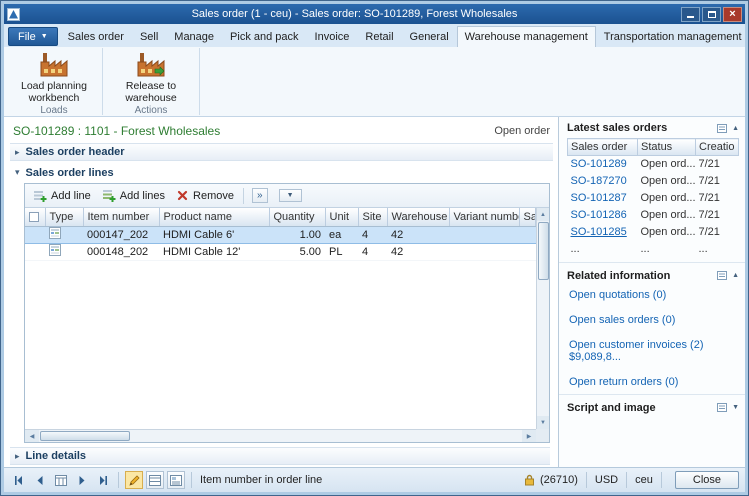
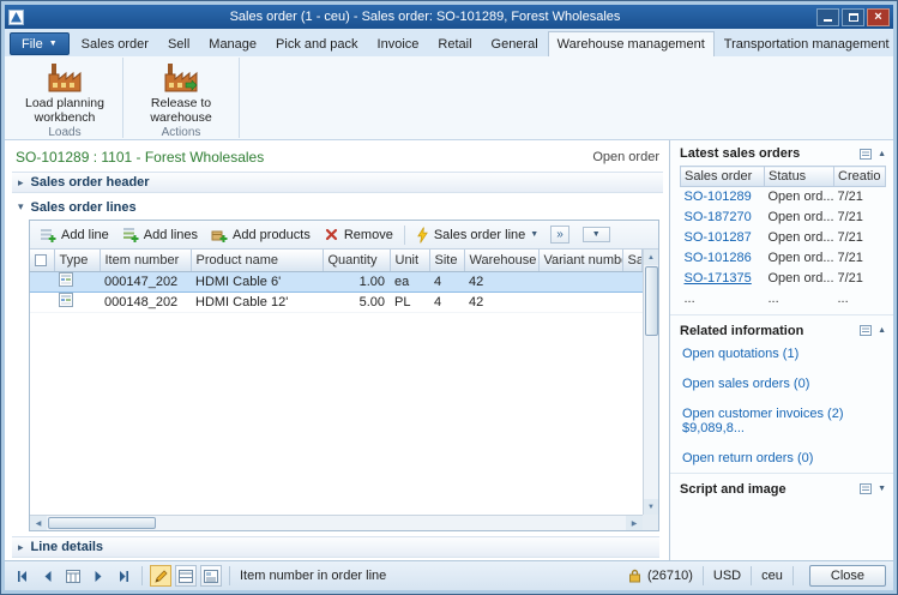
  Sales order (1 - ceu) - Sales order: SO-101289, Forest Wholesales
  ×
  File
  Sales order
  Sell
  Manage
  Pick and pack
  Invoice
  Retail
  General
  Warehouse management
  Transportation management
  Load planning workbench
  Loads
  Release to warehouse
  Actions
  SO-101289 : 1101 - Forest Wholesales
  Open order
  ▸
  Sales order header
  ▾
  Sales order lines
  Add line
  Add lines
+ Add products
  Remove
+ Sales order line
  »
  	Type	Item number	Product name	Quantity	Unit	Site	Warehouse	Variant numb	Sa
  		000147_202	HDMI Cable 6'	1.00	ea	4	42
  		000148_202	HDMI Cable 12'	5.00	PL	4	42
  ▸
  Line details
  Latest sales orders
  Sales order	Status	Creatio
  SO-101289	Open ord...	7/21
  SO-187270	Open ord...	7/21
  SO-101287	Open ord...	7/21
  SO-101286	Open ord...	7/21
- SO-101285	Open ord...	7/21
+ SO-171375	Open ord...	7/21
  ...	...	...
  Related information
- Open quotations (0)
+ Open quotations (1)
  Open sales orders (0)
  Open customer invoices (2) $9,089,8...
  Open return orders (0)
  Script and image
  Item number in order line
  (26710)
  USD
  ceu
  Close
